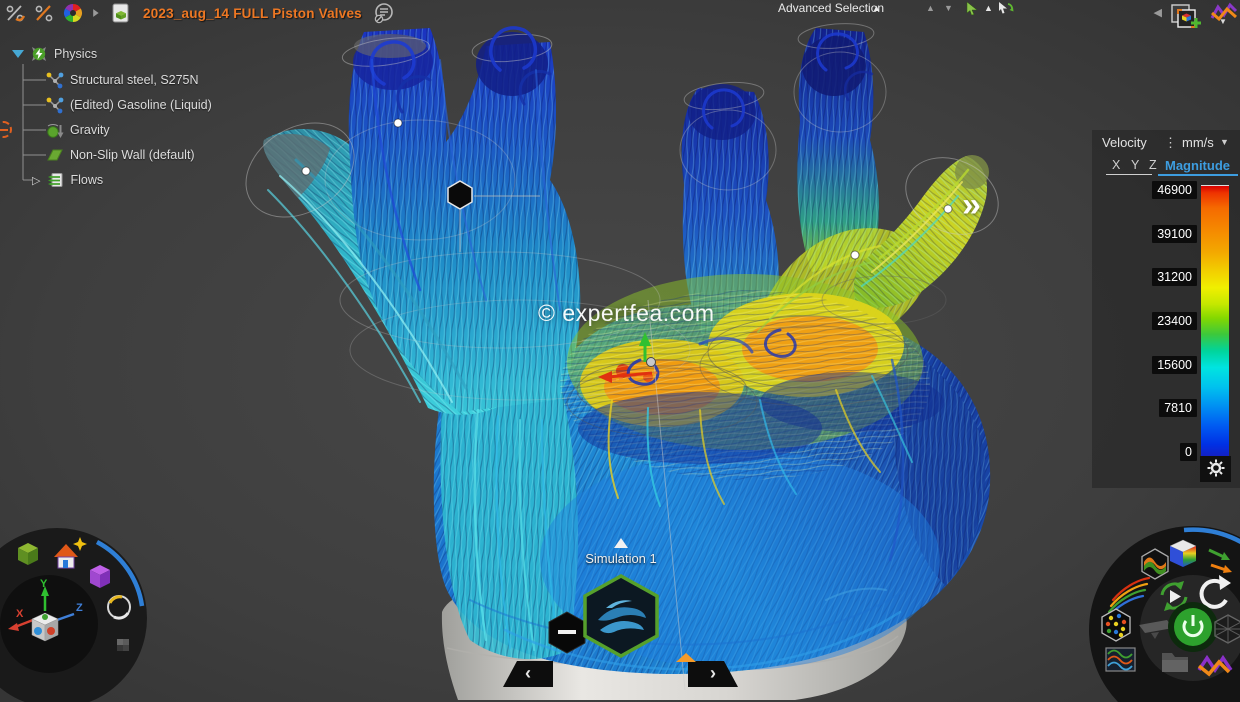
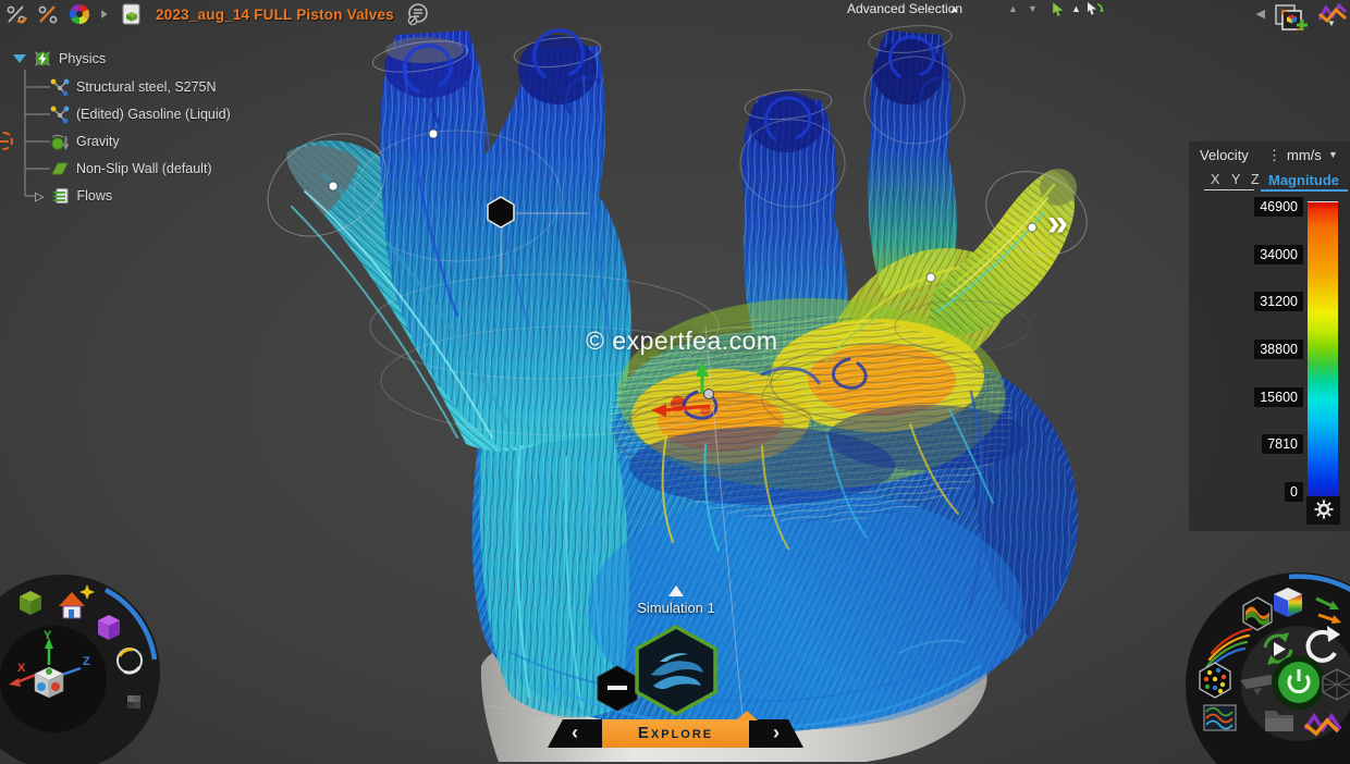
  2023_aug_14 FULL Piston Valves
  ◀
  ▼
  Physics
  Structural steel, S275N
  (Edited) Gasoline (Liquid)
  Gravity
  Non-Slip Wall (default)
  ▷
  Flows
  Velocity
  ⋮
  mm/s
  ▼
  X
  Y
  Z
  Magnitude
  46900
- 39100
+ 34000
  31200
- 23400
+ 38800
  15600
  7810
  0
  © expertfea.com
  »
  Simulation 1
  ‹
  ›
+ Explore
  Y
  X
  Z
  Advanced Selection
  ▲
  ▲
  ▼
  ▲
